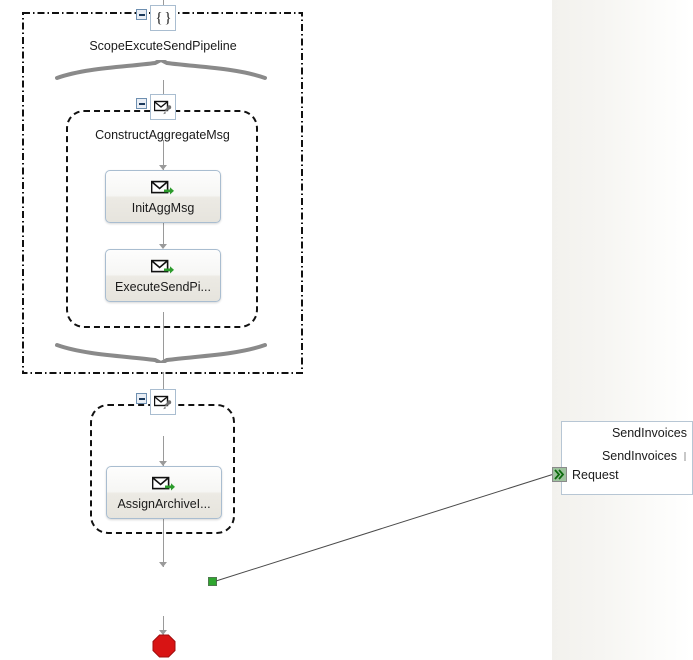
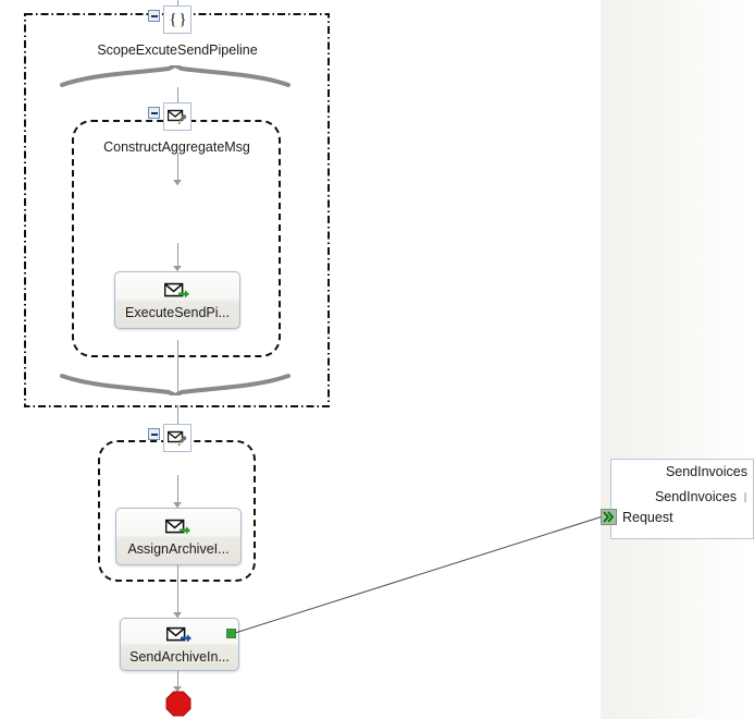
  { }
  ScopeExcuteSendPipeline
  ConstructAggregateMsg
- InitAggMsg
  ExecuteSendPi...
  AssignArchiveI...
+ SendArchiveIn...
  SendInvoices
  SendInvoices
  Request
